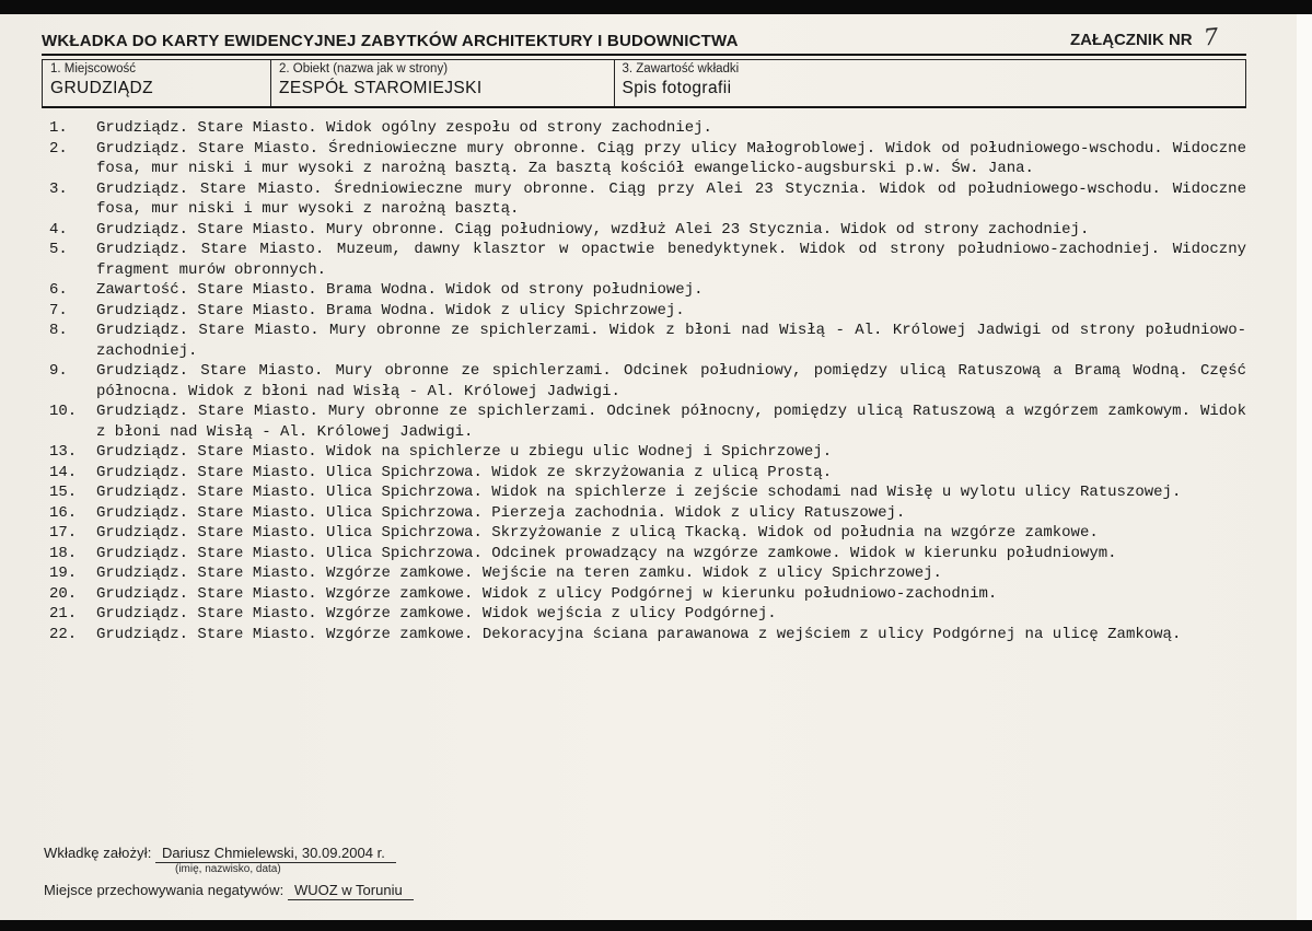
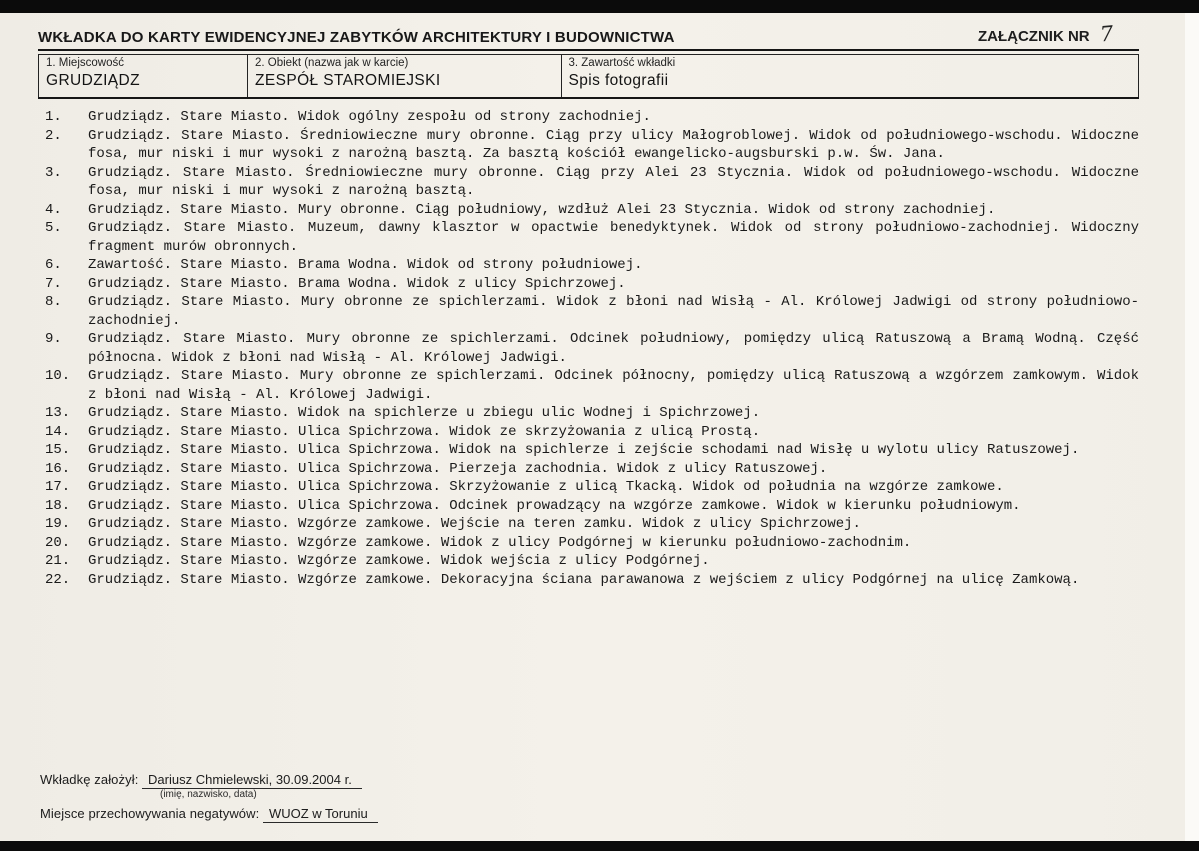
  WKŁADKA DO KARTY EWIDENCYJNEJ ZABYTKÓW ARCHITEKTURY I BUDOWNICTWA
- 1. Miejscowość GRUDZIĄDZ	2. Obiekt (nazwa jak w strony) ZESPÓŁ STAROMIEJSKI	3. Zawartość wkładki Spis fotografii
+ 1. Miejscowość GRUDZIĄDZ	2. Obiekt (nazwa jak w karcie) ZESPÓŁ STAROMIEJSKI	3. Zawartość wkładki Spis fotografii
  1.
  Grudziądz. Stare Miasto. Widok ogólny zespołu od strony zachodniej.
  2.
  Grudziądz. Stare Miasto. Średniowieczne mury obronne. Ciąg przy ulicy Małogroblowej. Widok od południowego-wschodu. Widoczne fosa, mur niski i mur wysoki z narożną basztą. Za basztą kościół ewangelicko-augsburski p.w. Św. Jana.
  3.
  Grudziądz. Stare Miasto. Średniowieczne mury obronne. Ciąg przy Alei 23 Stycznia. Widok od południowego-wschodu. Widoczne fosa, mur niski i mur wysoki z narożną basztą.
  4.
  Grudziądz. Stare Miasto. Mury obronne. Ciąg południowy, wzdłuż Alei 23 Stycznia. Widok od strony zachodniej.
  5.
  Grudziądz. Stare Miasto. Muzeum, dawny klasztor w opactwie benedyktynek. Widok od strony południowo-zachodniej. Widoczny fragment murów obronnych.
  6.
  Zawartość. Stare Miasto. Brama Wodna. Widok od strony południowej.
  7.
  Grudziądz. Stare Miasto. Brama Wodna. Widok z ulicy Spichrzowej.
  8.
  Grudziądz. Stare Miasto. Mury obronne ze spichlerzami. Widok z błoni nad Wisłą - Al. Królowej Jadwigi od strony południowo-zachodniej.
  9.
  Grudziądz. Stare Miasto. Mury obronne ze spichlerzami. Odcinek południowy, pomiędzy ulicą Ratuszową a Bramą Wodną. Część północna. Widok z błoni nad Wisłą - Al. Królowej Jadwigi.
  10.
  Grudziądz. Stare Miasto. Mury obronne ze spichlerzami. Odcinek północny, pomiędzy ulicą Ratuszową a wzgórzem zamkowym. Widok z błoni nad Wisłą - Al. Królowej Jadwigi.
  13.
  Grudziądz. Stare Miasto. Widok na spichlerze u zbiegu ulic Wodnej i Spichrzowej.
  14.
  Grudziądz. Stare Miasto. Ulica Spichrzowa. Widok ze skrzyżowania z ulicą Prostą.
  15.
  Grudziądz. Stare Miasto. Ulica Spichrzowa. Widok na spichlerze i zejście schodami nad Wisłę u wylotu ulicy Ratuszowej.
  16.
  Grudziądz. Stare Miasto. Ulica Spichrzowa. Pierzeja zachodnia. Widok z ulicy Ratuszowej.
  17.
  Grudziądz. Stare Miasto. Ulica Spichrzowa. Skrzyżowanie z ulicą Tkacką. Widok od południa na wzgórze zamkowe.
  18.
  Grudziądz. Stare Miasto. Ulica Spichrzowa. Odcinek prowadzący na wzgórze zamkowe. Widok w kierunku południowym.
  19.
  Grudziądz. Stare Miasto. Wzgórze zamkowe. Wejście na teren zamku. Widok z ulicy Spichrzowej.
  20.
  Grudziądz. Stare Miasto. Wzgórze zamkowe. Widok z ulicy Podgórnej w kierunku południowo-zachodnim.
  21.
  Grudziądz. Stare Miasto. Wzgórze zamkowe. Widok wejścia z ulicy Podgórnej.
  22.
  Grudziądz. Stare Miasto. Wzgórze zamkowe. Dekoracyjna ściana parawanowa z wejściem z ulicy Podgórnej na ulicę Zamkową.
  Wkładkę założył: Dariusz Chmielewski, 30.09.2004 r.
  (imię, nazwisko, data)
  Miejsce przechowywania negatywów: WUOZ w Toruniu
